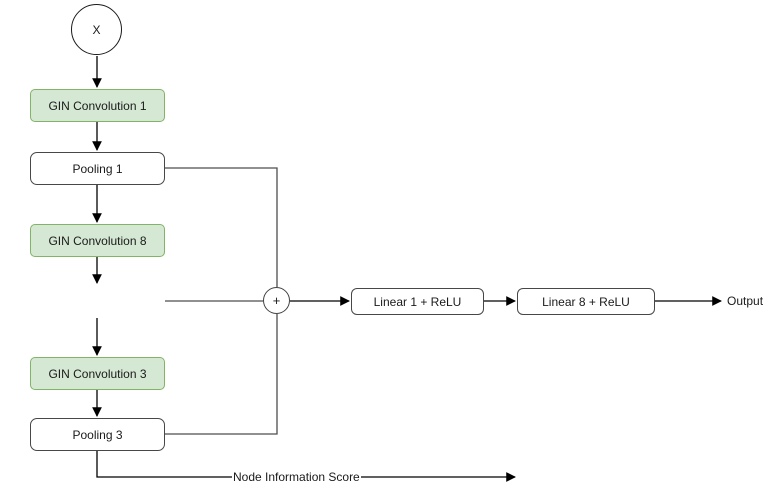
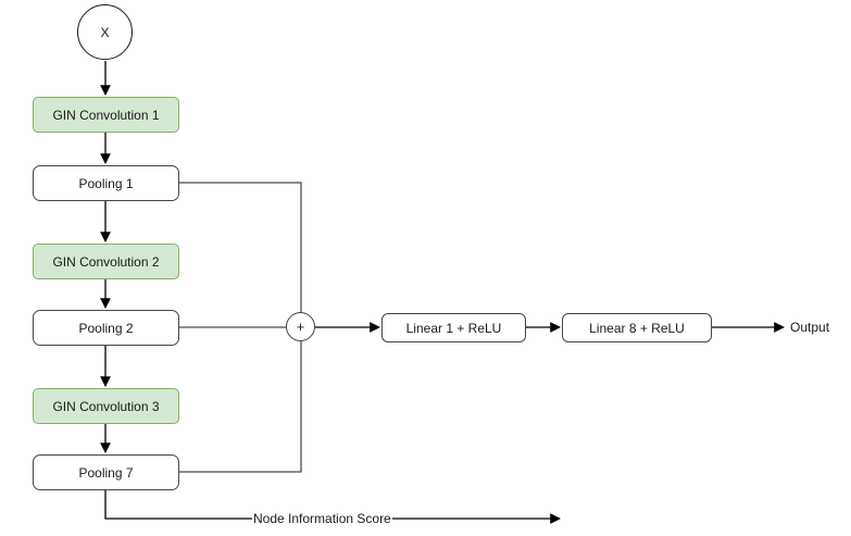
  X
  GIN Convolution 1
  Pooling 1
- GIN Convolution 8
+ GIN Convolution 2
+ Pooling 2
  GIN Convolution 3
- Pooling 3
+ Pooling 7
  +
  Linear 1 + ReLU
  Linear 8 + ReLU
  Output
  Node Information Score
